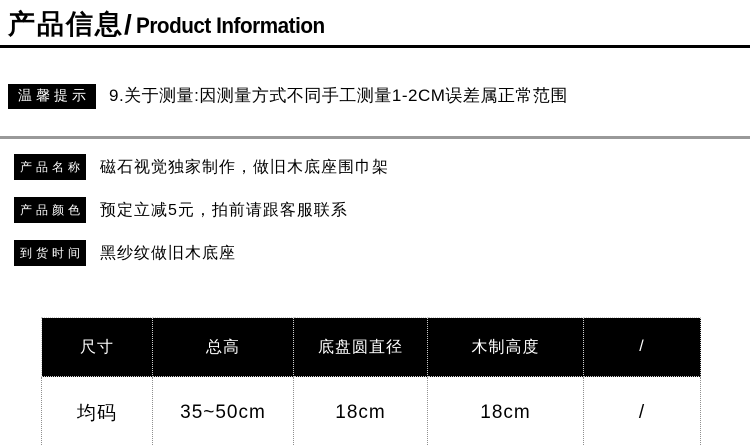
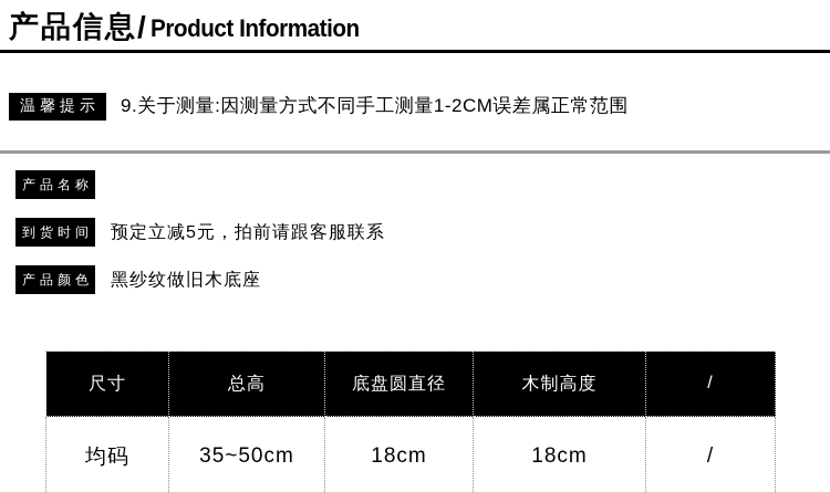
  产品信息
  /
  Product Information
  温馨提示
  9.关于测量:因测量方式不同手工测量1-2CM误差属正常范围
  产品名称
- 磁石视觉独家制作，做旧木底座围巾架
- 产品颜色
+ 到货时间
  预定立减5元，拍前请跟客服联系
- 到货时间
+ 产品颜色
  黑纱纹做旧木底座
  尺寸	总高	底盘圆直径	木制高度	/
  均码	35~50cm	18cm	18cm	/
